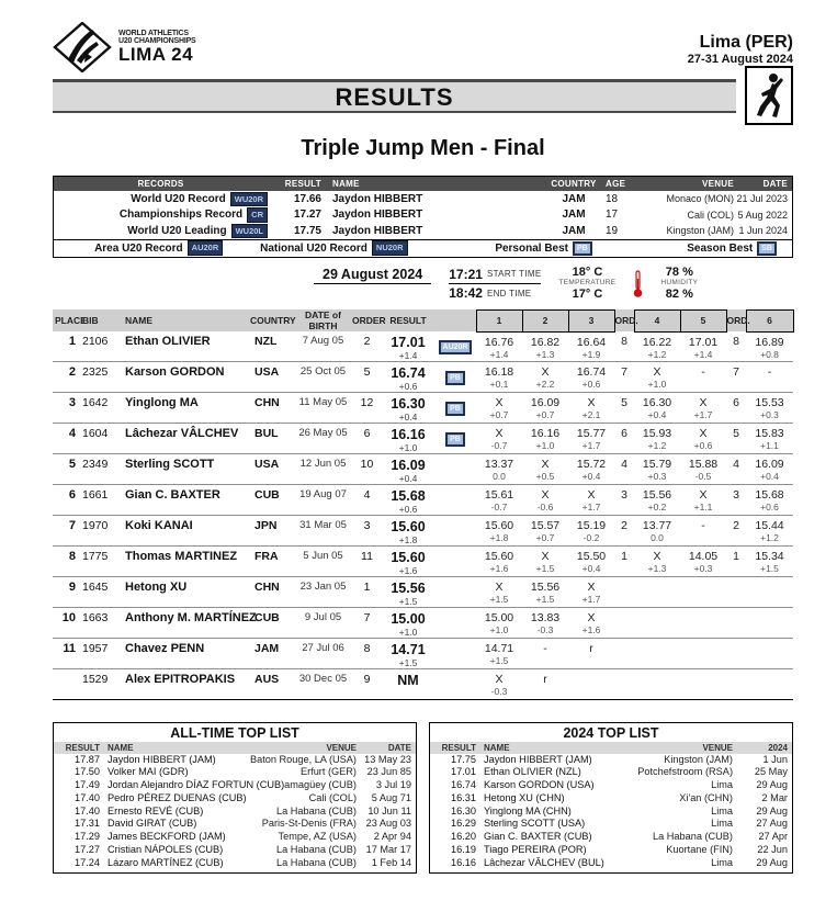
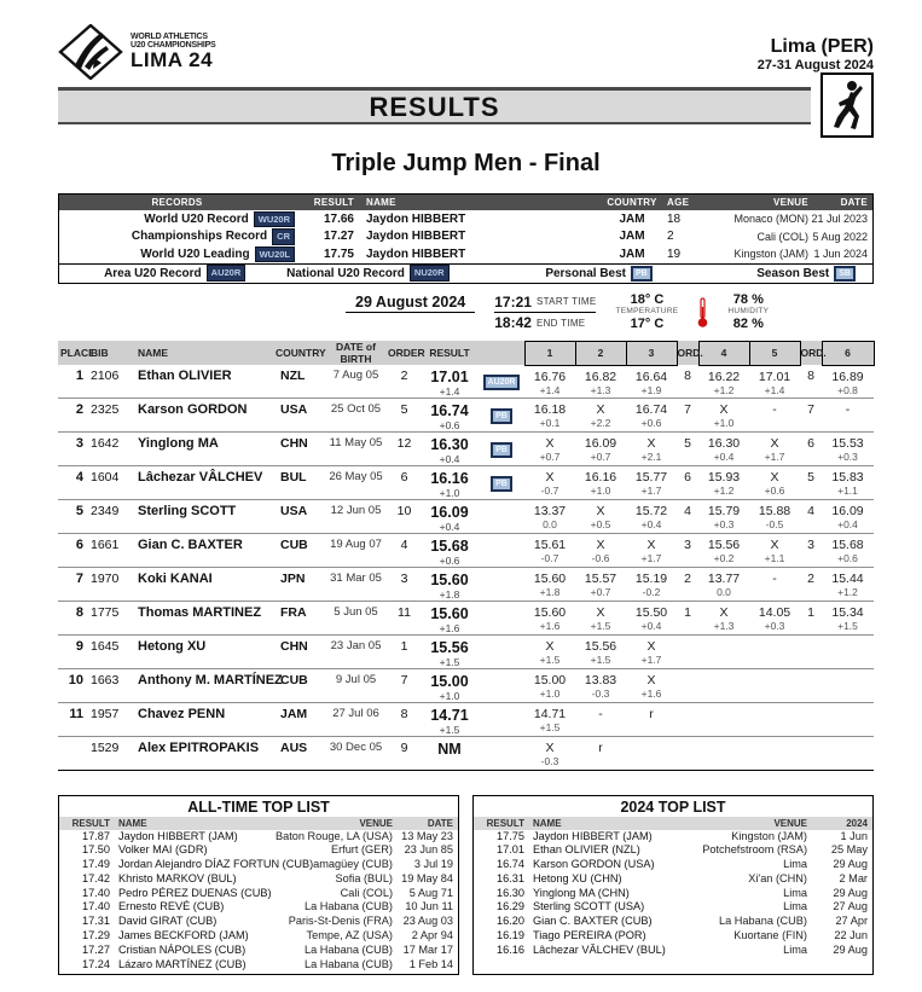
  LIMA 24
  Lima (PER)
  27-31 August 2024
  RESULTS
  Triple Jump Men - Final
  RECORDS
  RESULT
  NAME
  COUNTRY
  AGE
  VENUE
  DATE
  World U20 Record
  WU20R
  17.66
  Jaydon HIBBERT
  JAM
  18
  Monaco (MON)
  21 Jul 2023
  Championships Record
  CR
  17.27
  Jaydon HIBBERT
  JAM
- 17
+ 2
  Cali (COL)
  5 Aug 2022
  World U20 Leading
  WU20L
  17.75
  Jaydon HIBBERT
  JAM
  19
  Kingston (JAM)
  1 Jun 2024
  Area U20 Record
  AU20R
  National U20 Record
  NU20R
  Personal Best
  Season Best
  29 August 2024
  17:21
  START TIME
  18:42
  END TIME
  18° C
  17° C
  78 %
  82 %
  PLAC	BIB	NAME	COUNTRY	DATE of BIRTH	ORDER	RESULT		1	2	3	ORD.	4	5	ORD.	6
  1	2106	Ethan OLIVIER	NZL	7 Aug 05	2	17.01+1.4		16.76+1.4	16.82+1.3	16.64+1.9	8	16.22+1.2	17.01+1.4	8	16.89+0.8
  2	2325	Karson GORDON	USA	25 Oct 05	5	16.74+0.6		16.18+0.1	X+2.2	16.74+0.6	7	X+1.0	-	7	-
  3	1642	Yinglong MA	CHN	11 May 05	12	16.30+0.4		X+0.7	16.09+0.7	X+2.1	5	16.30+0.4	X+1.7	6	15.53+0.3
  4	1604	Lâchezar VÂLCHEV	BUL	26 May 05	6	16.16+1.0		X-0.7	16.16+1.0	15.77+1.7	6	15.93+1.2	X+0.6	5	15.83+1.1
  5	2349	Sterling SCOTT	USA	12 Jun 05	10	16.09+0.4		13.370.0	X+0.5	15.72+0.4	4	15.79+0.3	15.88-0.5	4	16.09+0.4
  6	1661	Gian C. BAXTER	CUB	19 Aug 07	4	15.68+0.6		15.61-0.7	X-0.6	X+1.7	3	15.56+0.2	X+1.1	3	15.68+0.6
  7	1970	Koki KANAI	JPN	31 Mar 05	3	15.60+1.8		15.60+1.8	15.57+0.7	15.19-0.2	2	13.770.0	-	2	15.44+1.2
  8	1775	Thomas MARTINEZ	FRA	5 Jun 05	11	15.60+1.6		15.60+1.6	X+1.5	15.50+0.4	1	X+1.3	14.05+0.3	1	15.34+1.5
  9	1645	Hetong XU	CHN	23 Jan 05	1	15.56+1.5		X+1.5	15.56+1.5	X+1.7
  10	1663	Anthony M. MARTÍNEZ	CUB	9 Jul 05	7	15.00+1.0		15.00+1.0	13.83-0.3	X+1.6
  11	1957	Chavez PENN	JAM	27 Jul 06	8	14.71+1.5		14.71+1.5	-	r
  	1529	Alex EPITROPAKIS	AUS	30 Dec 05	9	NM		X-0.3	r
  ALL-TIME TOP LIST
  RESULT
  NAME
  VENUE
  DATE
  17.87
  Jaydon HIBBERT (JAM)
  Baton Rouge, LA (USA)
  13 May 23
  17.50
  Volker MAI (GDR)
  Erfurt (GER)
  23 Jun 85
  17.49
  Jordan Alejandro DÍAZ FORTUN (CUB)
  amagüey (CUB)
  3 Jul 19
+ 17.42
+ Khristo MARKOV (BUL)
+ Sofia (BUL)
+ 19 May 84
  17.40
  Pedro PÉREZ DUENAS (CUB)
  Cali (COL)
  5 Aug 71
  17.40
  Ernesto REVÉ (CUB)
  La Habana (CUB)
  10 Jun 11
  17.31
  David GIRAT (CUB)
  Paris-St-Denis (FRA)
  23 Aug 03
  17.29
  James BECKFORD (JAM)
  Tempe, AZ (USA)
  2 Apr 94
  17.27
  Cristian NÁPOLES (CUB)
  La Habana (CUB)
  17 Mar 17
  17.24
  Lázaro MARTÍNEZ (CUB)
  La Habana (CUB)
  1 Feb 14
  2024 TOP LIST
  RESULT
  NAME
  VENUE
  2024
  17.75
  Jaydon HIBBERT (JAM)
  Kingston (JAM)
  1 Jun
  17.01
  Ethan OLIVIER (NZL)
  Potchefstroom (RSA)
  25 May
  16.74
  Karson GORDON (USA)
  Lima
  29 Aug
  16.31
  Hetong XU (CHN)
  Xi'an (CHN)
  2 Mar
  16.30
  Yinglong MA (CHN)
  Lima
  29 Aug
  16.29
  Sterling SCOTT (USA)
  Lima
  27 Aug
  16.20
  Gian C. BAXTER (CUB)
  La Habana (CUB)
  27 Apr
  16.19
  Tiago PEREIRA (POR)
  Kuortane (FIN)
  22 Jun
  16.16
  Lâchezar VÂLCHEV (BUL)
  Lima
  29 Aug
